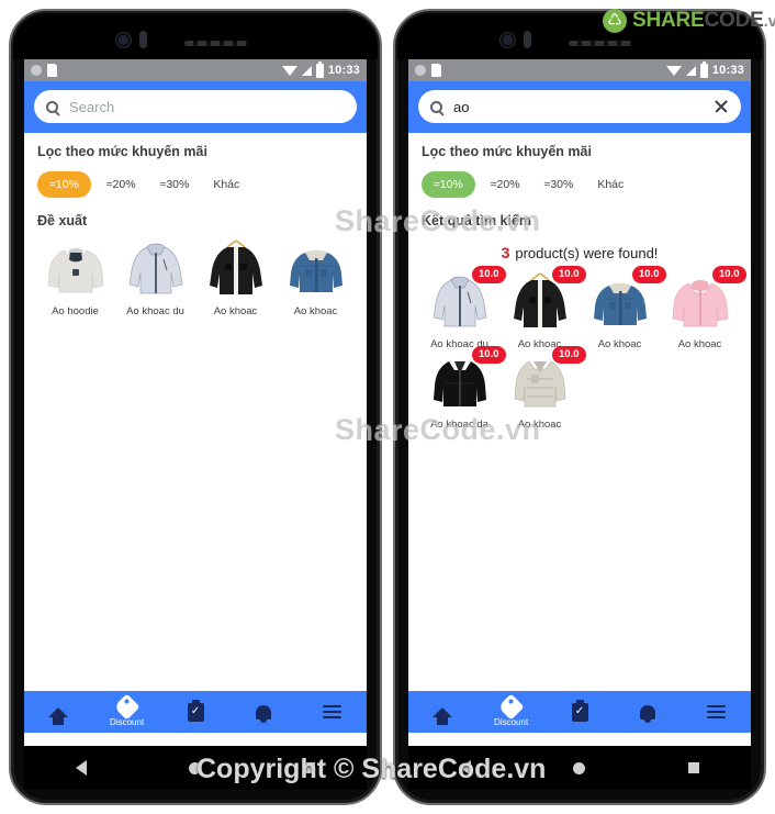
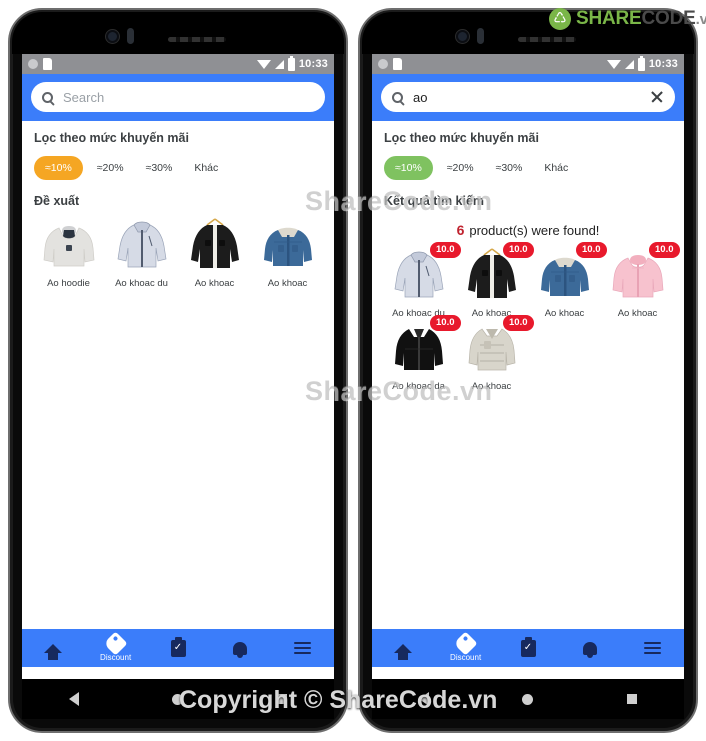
  10:33
  Search
  Lọc theo mức khuyến mãi
  ≈10%
  ≈20%
  ≈30%
  Khác
  Đề xuất
  Ao hoodie
  Ao khoac du
  Ao khoac
  Ao khoac
  Discount
  10:33
  ao
  Lọc theo mức khuyến mãi
  ≈10%
  ≈20%
  ≈30%
  Khác
  Kết quả tìm kiếm
- 3 product(s) were found!
+ 6 product(s) were found!
  10.0
  Ao khoac du
  10.0
  Ao khoac
  10.0
  Ao khoac
  10.0
  Ao khoac
  10.0
  Ao khoac da
  10.0
  Ao khoac
  Discount
  SHARECODE.v
  ShareCode.vn
  ShareCode.vn
  Copyright © ShareCode.vn
